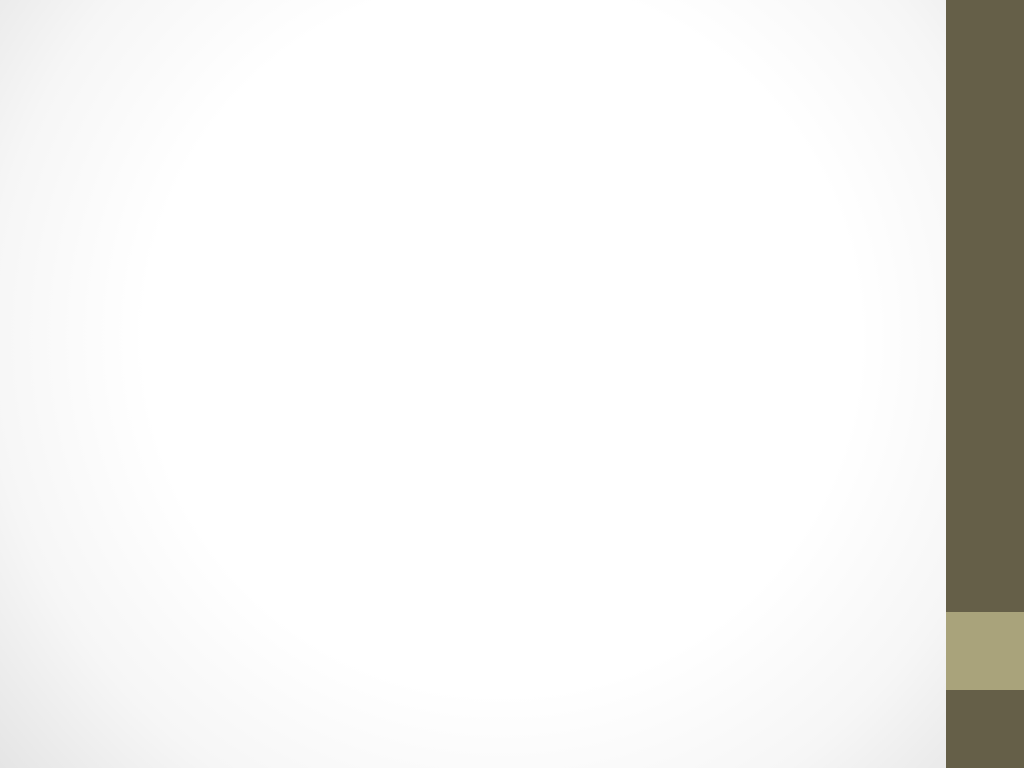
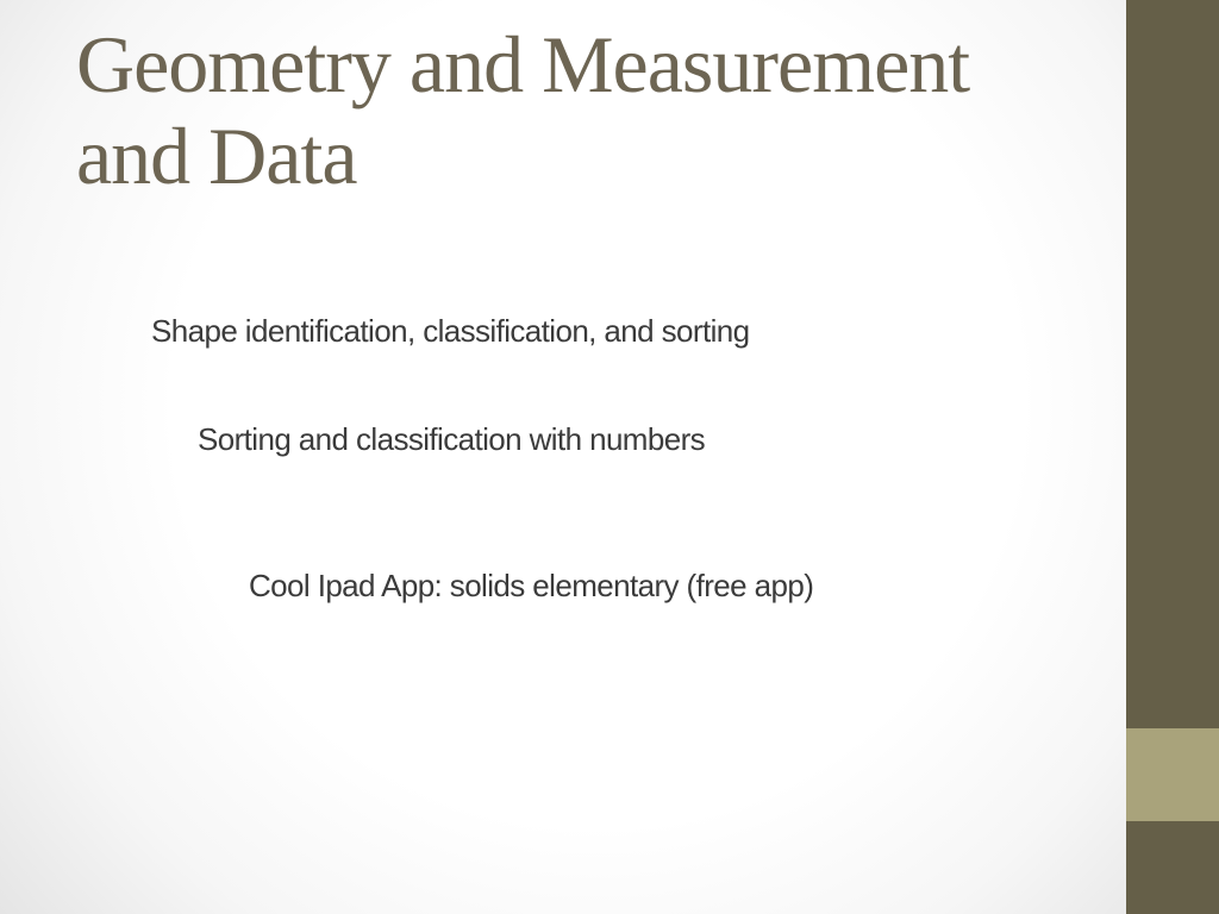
+ Geometry and Measurement
+ and Data
+ Shape identification, classification, and sorting
+ Sorting and classification with numbers
+ Cool Ipad App: solids elementary (free app)
